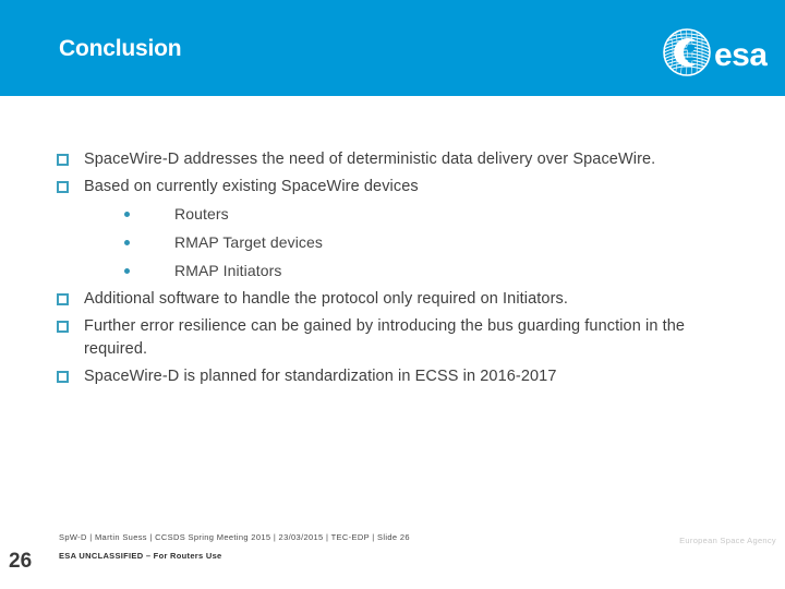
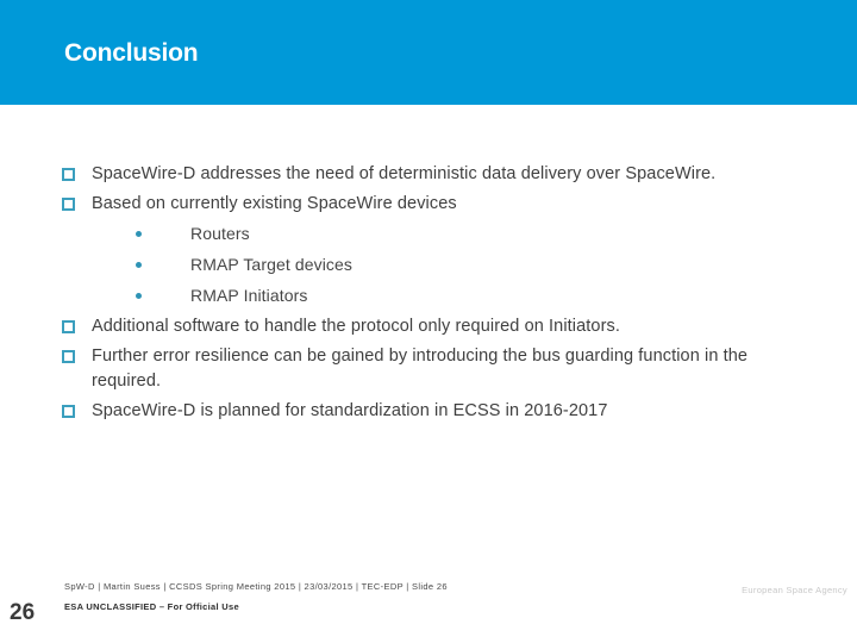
  Conclusion
- esa
  SpaceWire-D addresses the need of deterministic data delivery over SpaceWire.
  Based on currently existing SpaceWire devices
  Routers
  RMAP Target devices
  RMAP Initiators
  Additional software to handle the protocol only required on Initiators.
  Further error resilience can be gained by introducing the bus guarding function in the required.
  SpaceWire-D is planned for standardization in ECSS in 2016-2017
  26
  SpW-D | Martin Suess | CCSDS Spring Meeting 2015 | 23/03/2015 | TEC-EDP | Slide 26
- ESA UNCLASSIFIED – For Routers Use
+ ESA UNCLASSIFIED – For Official Use
  European Space Agency
